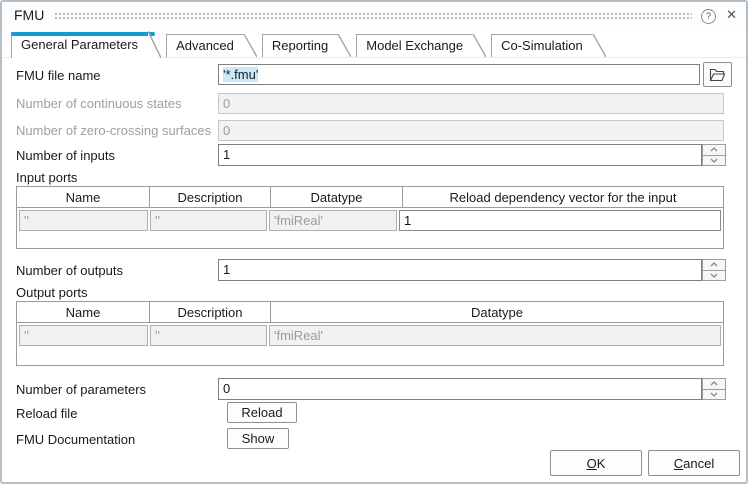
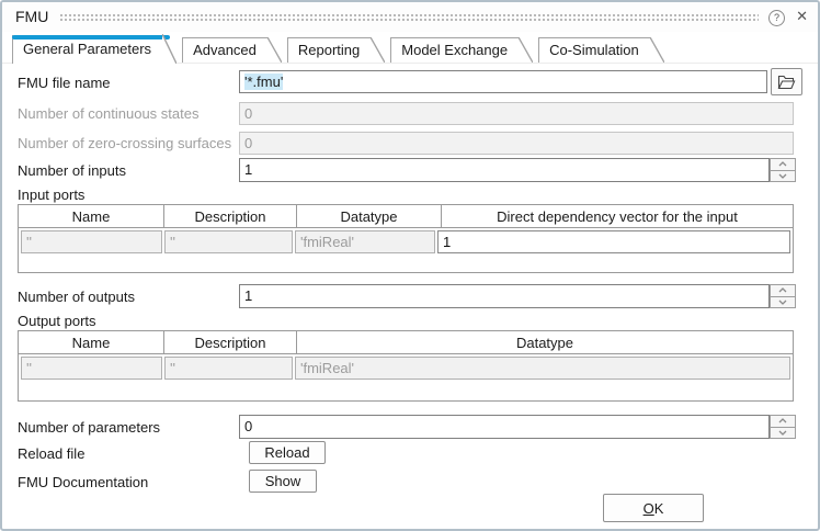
  FMU
  ?
  ✕
  General Parameters
  Advanced
  Reporting
  Model Exchange
  Co-Simulation
  FMU file name
  '*.fmu'
  Number of continuous states
  0
  Number of zero-crossing surfaces
  0
  Number of inputs
  1
  Input ports
  Name
  Description
  Datatype
- Reload dependency vector for the input
+ Direct dependency vector for the input
  ''
  ''
  'fmiReal'
  1
  Number of outputs
  1
  Output ports
  Name
  Description
  Datatype
  ''
  ''
  'fmiReal'
  Number of parameters
  0
  Reload file
  Reload
  FMU Documentation
  Show
  OK
- Cancel
